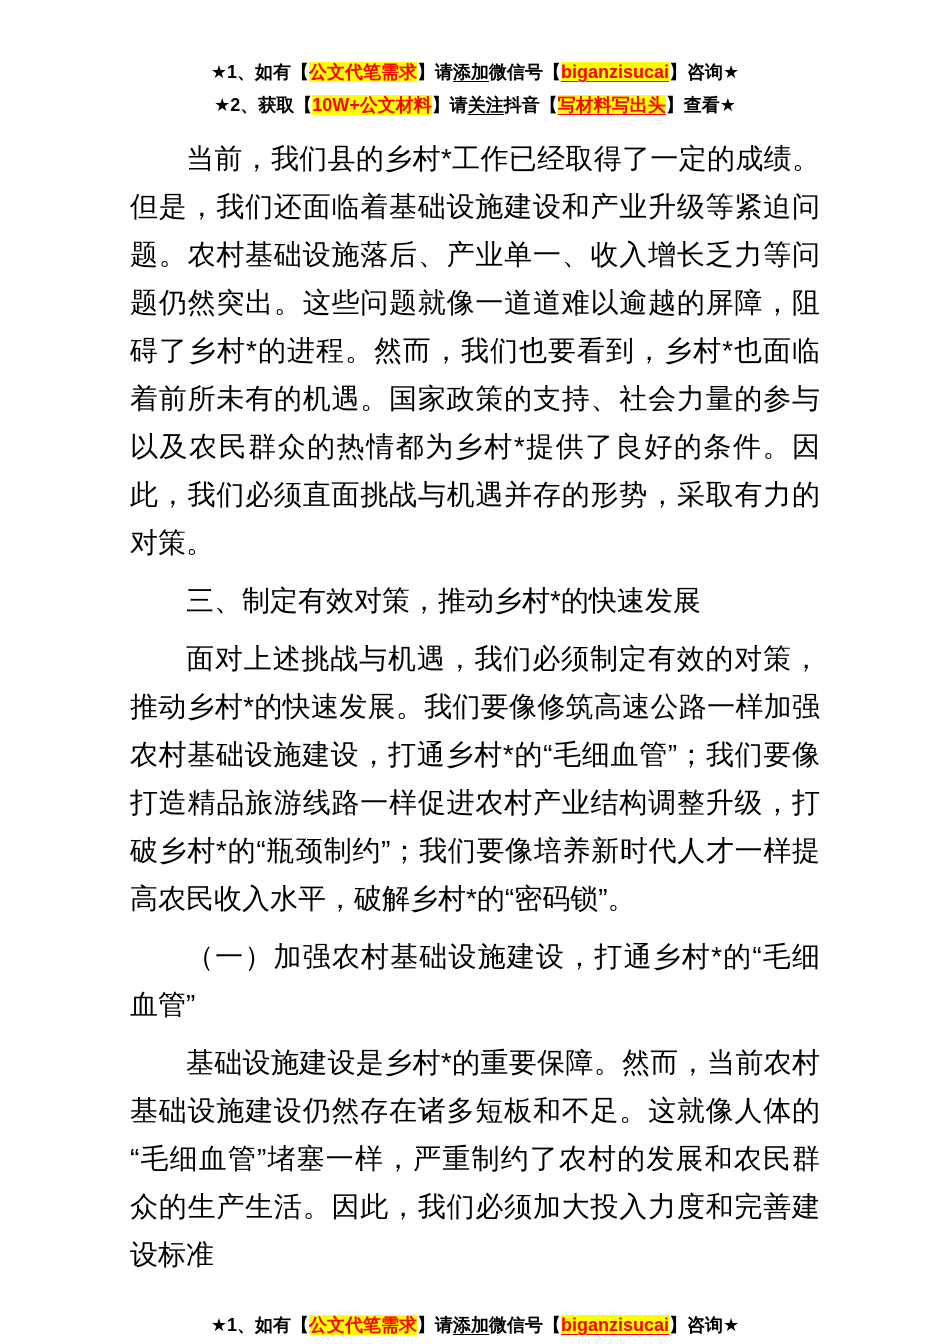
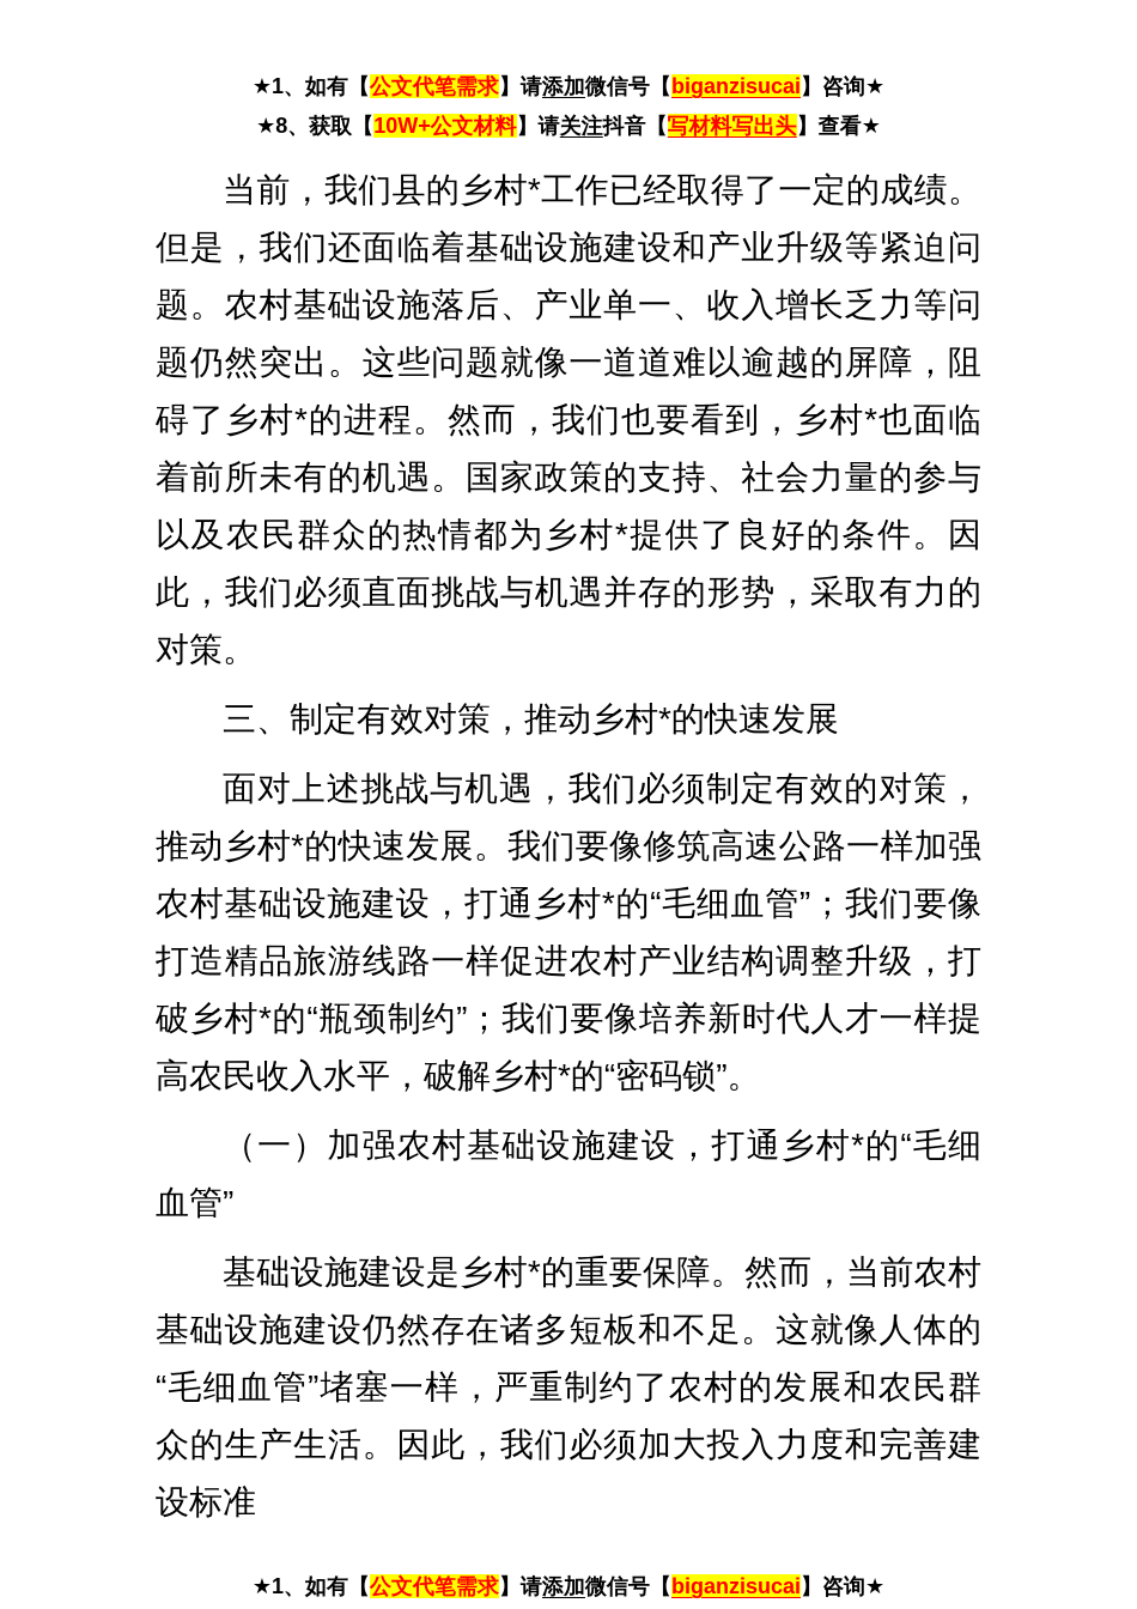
  ★1、如有【公文代笔需求】请添加微信号【biganzisucai】咨询★
- ★2、获取【10W+公文材料】请关注抖音【写材料写出头】查看★
+ ★8、获取【10W+公文材料】请关注抖音【写材料写出头】查看★
  当前，我们县的乡村*工作已经取得了一定的成绩。但是，我们还面临着基础设施建设和产业升级等紧迫问题。农村基础设施落后、产业单一、收入增长乏力等问题仍然突出。这些问题就像一道道难以逾越的屏障，阻碍了乡村*的进程。然而，我们也要看到，乡村*也面临着前所未有的机遇。国家政策的支持、社会力量的参与以及农民群众的热情都为乡村*提供了良好的条件。因此，我们必须直面挑战与机遇并存的形势，采取有力的对策。
  三、制定有效对策，推动乡村*的快速发展
  面对上述挑战与机遇，我们必须制定有效的对策，推动乡村*的快速发展。我们要像修筑高速公路一样加强农村基础设施建设，打通乡村*的“毛细血管”；我们要像打造精品旅游线路一样促进农村产业结构调整升级，打破乡村*的“瓶颈制约”；我们要像培养新时代人才一样提高农民收入水平，破解乡村*的“密码锁”。
  （一）加强农村基础设施建设，打通乡村*的“毛细血管”
  基础设施建设是乡村*的重要保障。然而，当前农村基础设施建设仍然存在诸多短板和不足。这就像人体的“毛细血管”堵塞一样，严重制约了农村的发展和农民群众的生产生活。因此，我们必须加大投入力度和完善建设标准
  ★1、如有【公文代笔需求】请添加微信号【biganzisucai】咨询★
